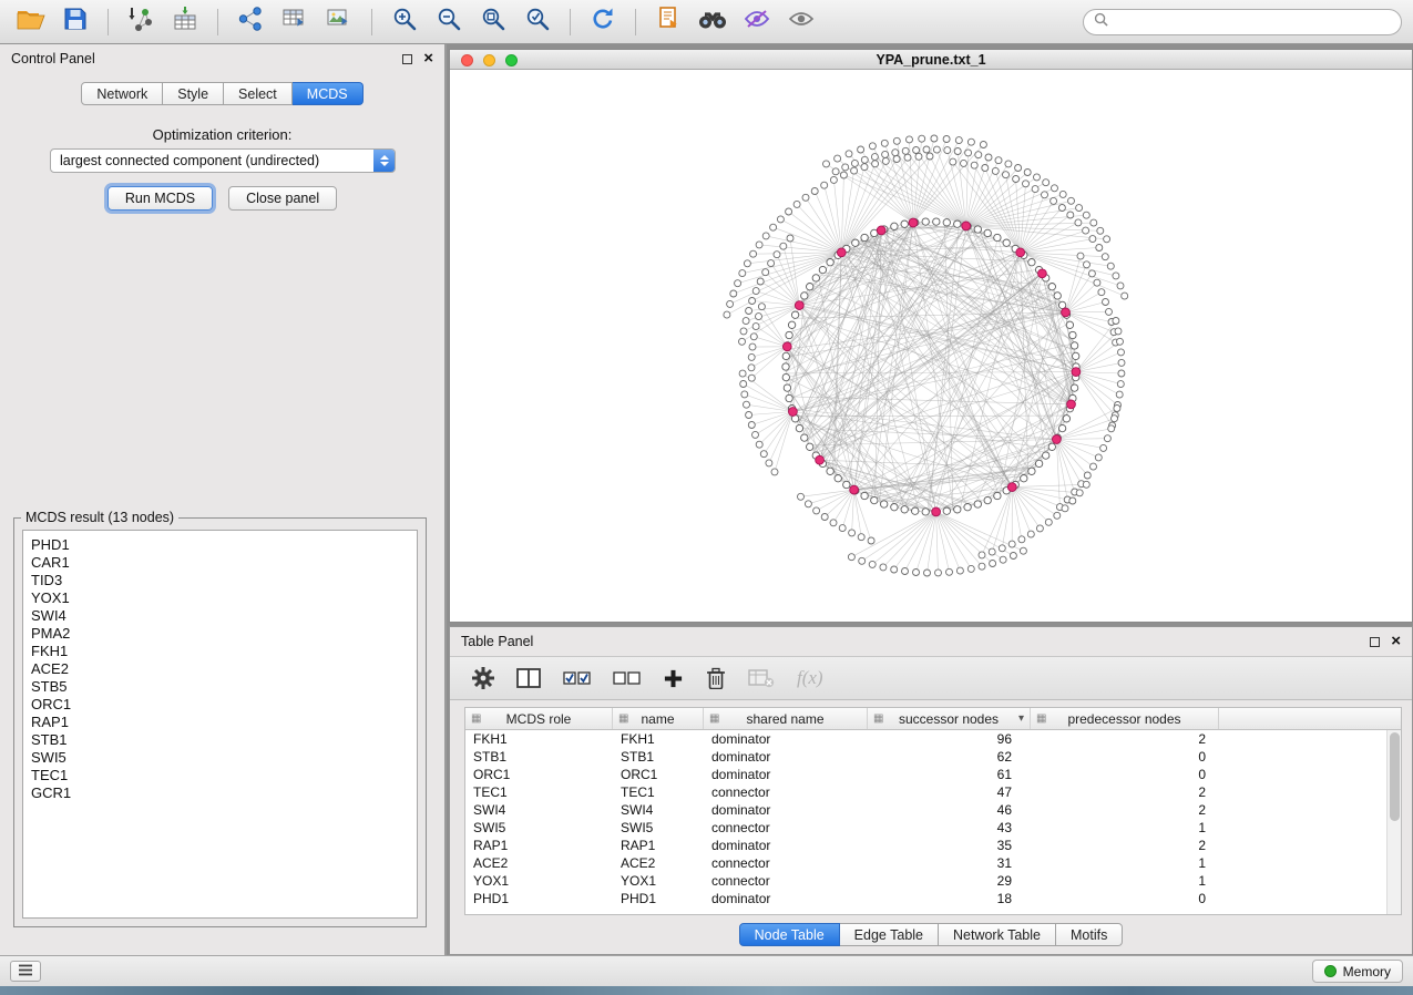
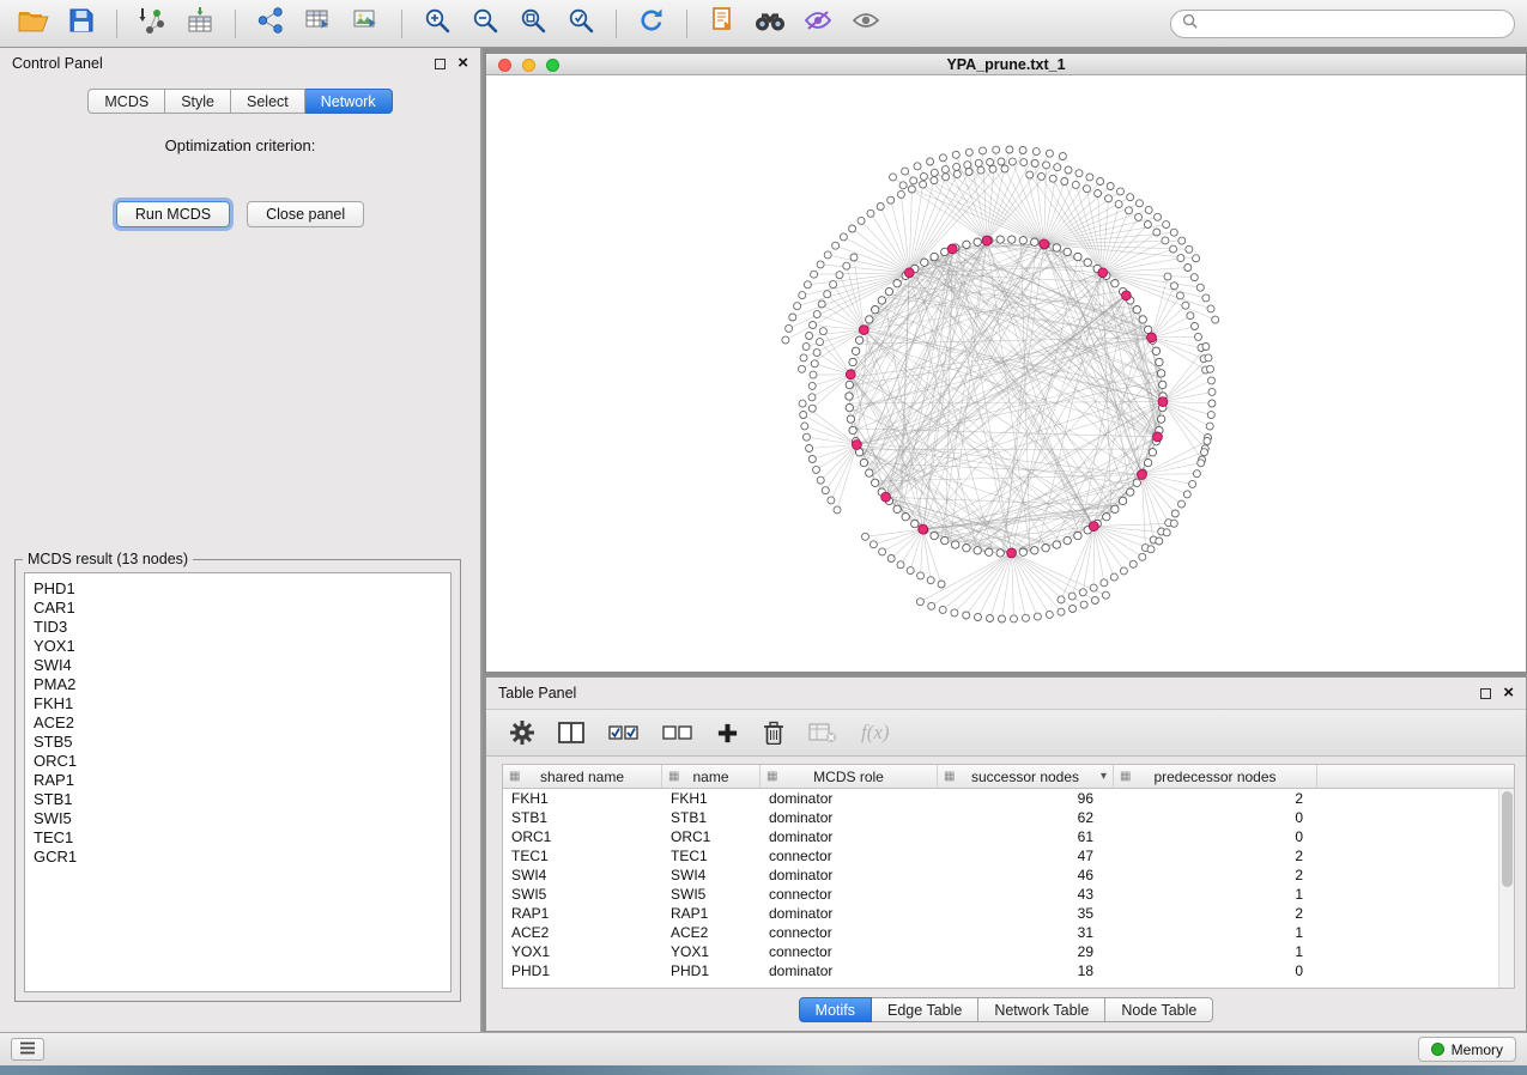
  Control Panel
  ×
- Network
+ MCDS
  Style
  Select
- MCDS
+ Network
  Optimization criterion:
- largest connected component (undirected)
  Run MCDS
  Close panel
  MCDS result (13 nodes)
  PHD1
  CAR1
  TID3
  YOX1
  SWI4
  PMA2
  FKH1
  ACE2
  STB5
  ORC1
  RAP1
  STB1
  SWI5
  TEC1
  GCR1
  YPA_prune.txt_1
  Table Panel
  ×
  f(x)
  ▦
- MCDS role
+ shared name
  ▦
  name
  ▦
- shared name
+ MCDS role
  ▦
  successor nodes
  ▾
  ▦
  predecessor nodes
  FKH1
  FKH1
  dominator
  96
  2
  STB1
  STB1
  dominator
  62
  0
  ORC1
  ORC1
  dominator
  61
  0
  TEC1
  TEC1
  connector
  47
  2
  SWI4
  SWI4
  dominator
  46
  2
  SWI5
  SWI5
  connector
  43
  1
  RAP1
  RAP1
  dominator
  35
  2
  ACE2
  ACE2
  connector
  31
  1
  YOX1
  YOX1
  connector
  29
  1
  PHD1
  PHD1
  dominator
  18
  0
- Node Table
+ Motifs
  Edge Table
  Network Table
- Motifs
+ Node Table
  Memory
